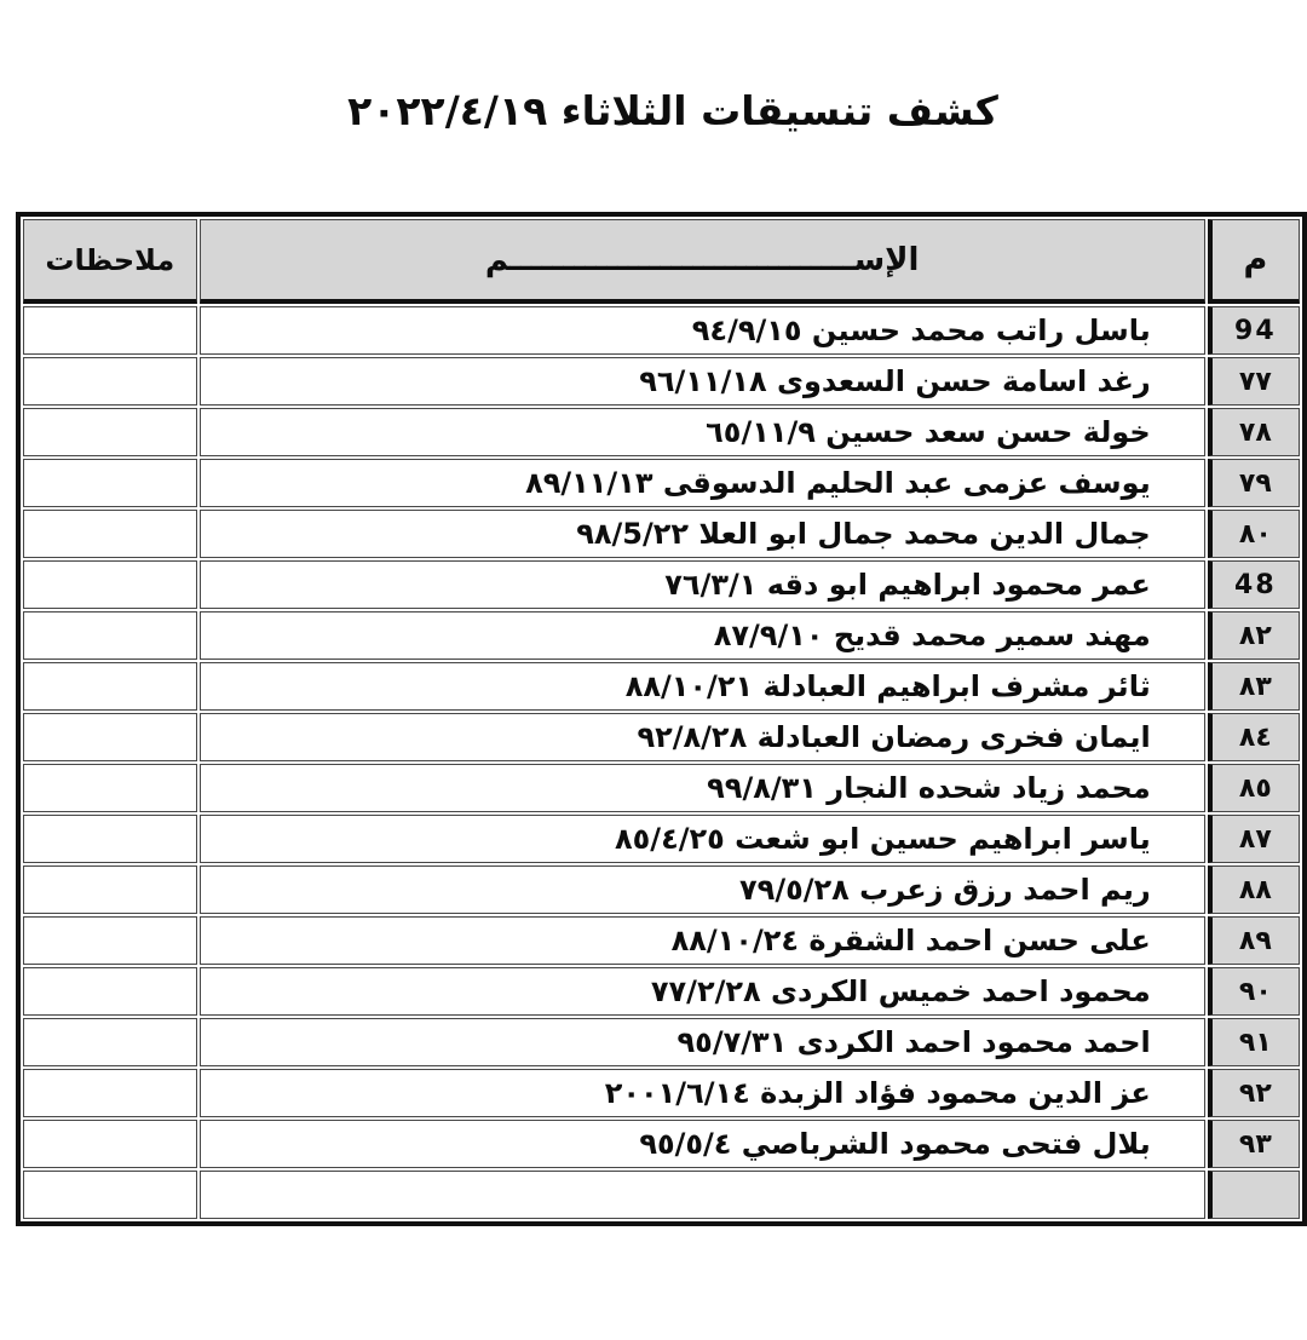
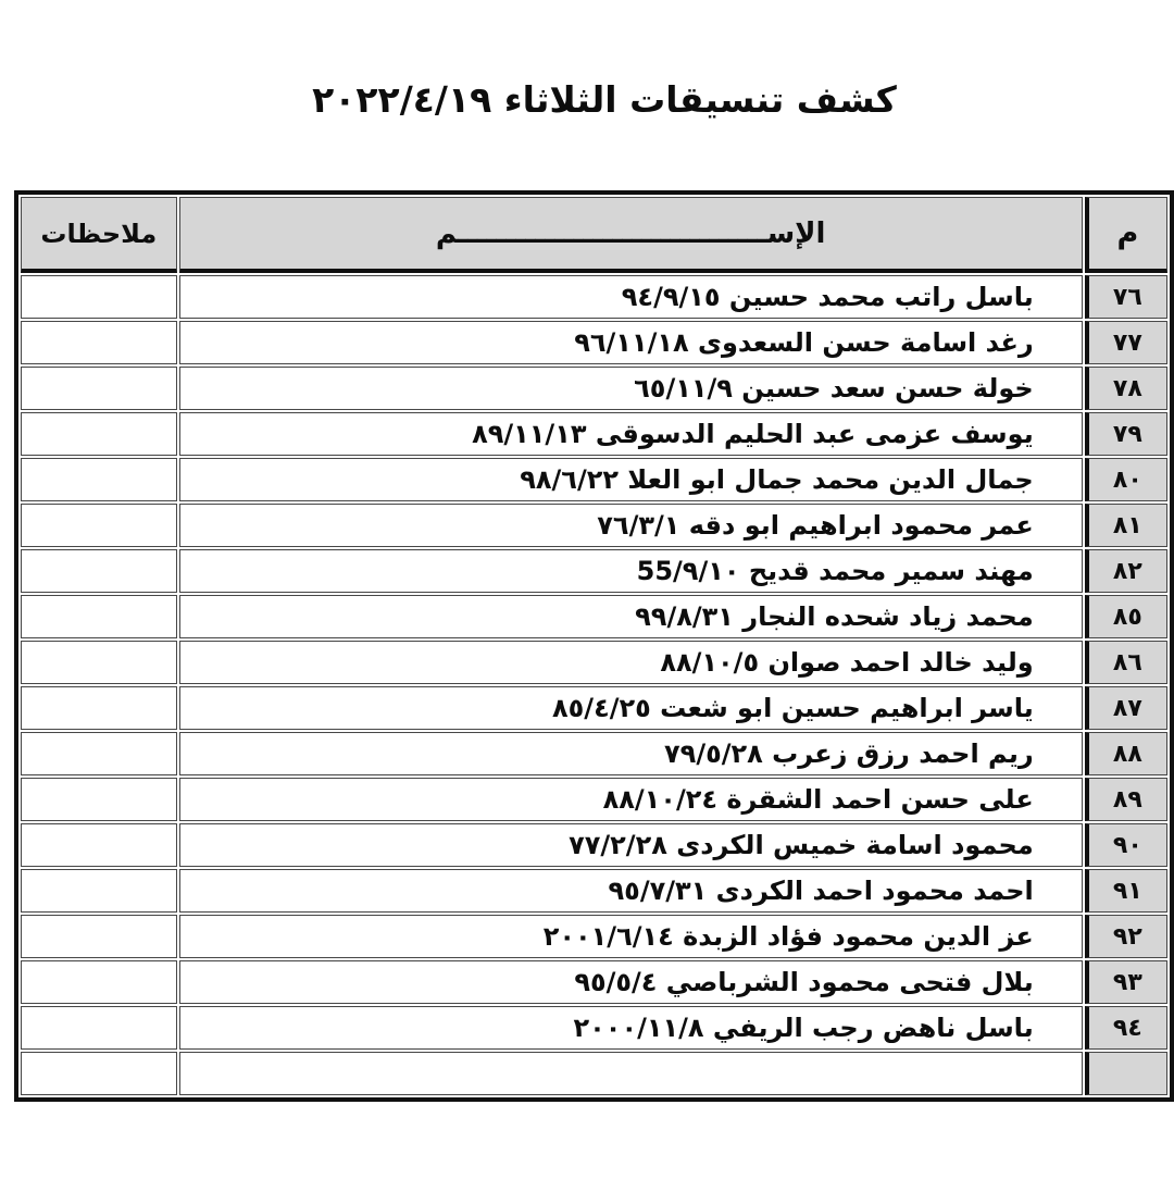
  كشف تنسيقات الثلاثاء ٢٠٢٢/٤/١٩
  م	الإســــــــــــــــــــــــــــــــم	ملاحظات
- 94	باسل راتب محمد حسين ٩٤/٩/١٥
+ ٧٦	باسل راتب محمد حسين ٩٤/٩/١٥
  ٧٧	رغد اسامة حسن السعدوى ٩٦/١١/١٨
  ٧٨	خولة حسن سعد حسين ٦٥/١١/٩
  ٧٩	يوسف عزمى عبد الحليم الدسوقى ٨٩/١١/١٣
- ٨٠	جمال الدين محمد جمال ابو العلا ٩٨/5/٢٢
+ ٨٠	جمال الدين محمد جمال ابو العلا ٩٨/٦/٢٢
- 48	عمر محمود ابراهيم ابو دقه ٧٦/٣/١
+ ٨١	عمر محمود ابراهيم ابو دقه ٧٦/٣/١
- ٨٢	مهند سمير محمد قديح ٨٧/٩/١٠
+ ٨٢	مهند سمير محمد قديح 55/٩/١٠
- ٨٣	ثائر مشرف ابراهيم العبادلة ٨٨/١٠/٢١
- ٨٤	ايمان فخرى رمضان العبادلة ٩٢/٨/٢٨
  ٨٥	محمد زياد شحده النجار ٩٩/٨/٣١
+ ٨٦	وليد خالد احمد صوان ٨٨/١٠/٥
  ٨٧	ياسر ابراهيم حسين ابو شعت ٨٥/٤/٢٥
  ٨٨	ريم احمد رزق زعرب ٧٩/٥/٢٨
  ٨٩	على حسن احمد الشقرة ٨٨/١٠/٢٤
- ٩٠	محمود احمد خميس الكردى ٧٧/٢/٢٨
+ ٩٠	محمود اسامة خميس الكردى ٧٧/٢/٢٨
  ٩١	احمد محمود احمد الكردى ٩٥/٧/٣١
  ٩٢	عز الدين محمود فؤاد الزبدة ٢٠٠١/٦/١٤
  ٩٣	بلال فتحى محمود الشرباصي ٩٥/٥/٤
+ ٩٤	باسل ناهض رجب الريفي ٢٠٠٠/١١/٨
